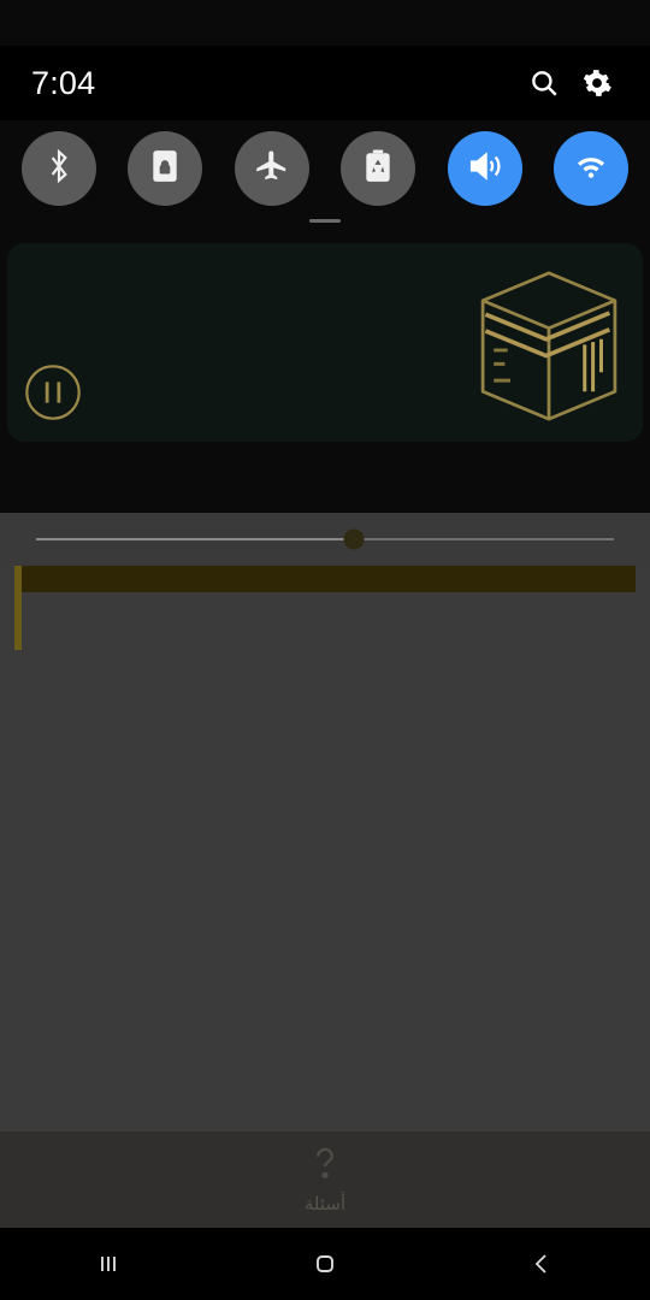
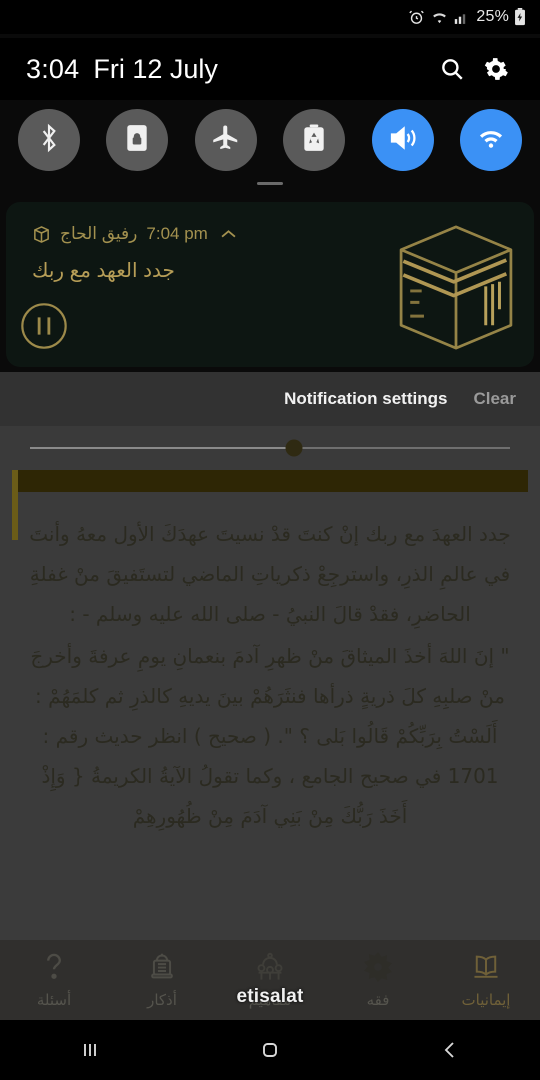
+ 25%
- 7:04
+ 3:04
+ Fri 12 July
+ رفيق الحاج
+ 7:04 pm
+ جدد العهد مع ربك
+ Notification settings
+ Clear
+ جدد العهدَ مع ربك إنْ كنتَ قدْ نسيتَ عهدَكَ الأول معهُ وأنتَ في عالمِ الذرِ، واسترجِعْ ذكرياتِ الماضي لتستَفيقَ منْ غفلةِ الحاضرِ، فقدْ قالَ النبيُ - صلى الله عليه وسلم - :
+ " إنَ اللهَ أخذَ الميثاقَ منْ ظهرِ آدمَ بنعمانِ يومِ عرفةَ وأخرجَ منْ صلبِهِ كلَ ذريةٍ ذرأها فنثَرَهُمْ بينَ يديهِ كالذرِ ثم كلمَهُمْ : أَلَسْتُ بِرَبِّكُمْ قَالُوا بَلى ؟ ". ( صحيح ) انظر حديث رقم : 1701 في صحيح الجامع ، وكما تقولُ الآيةُ الكريمةُ { وَإِذْ أَخَذَ رَبُّكَ مِنْ بَنِي آدَمَ مِنْ ظُهُورِهِمْ
  أسئلة
+ أذكار
+ مفاهيم
+ etisalat
+ فقه
+ إيمانيات
